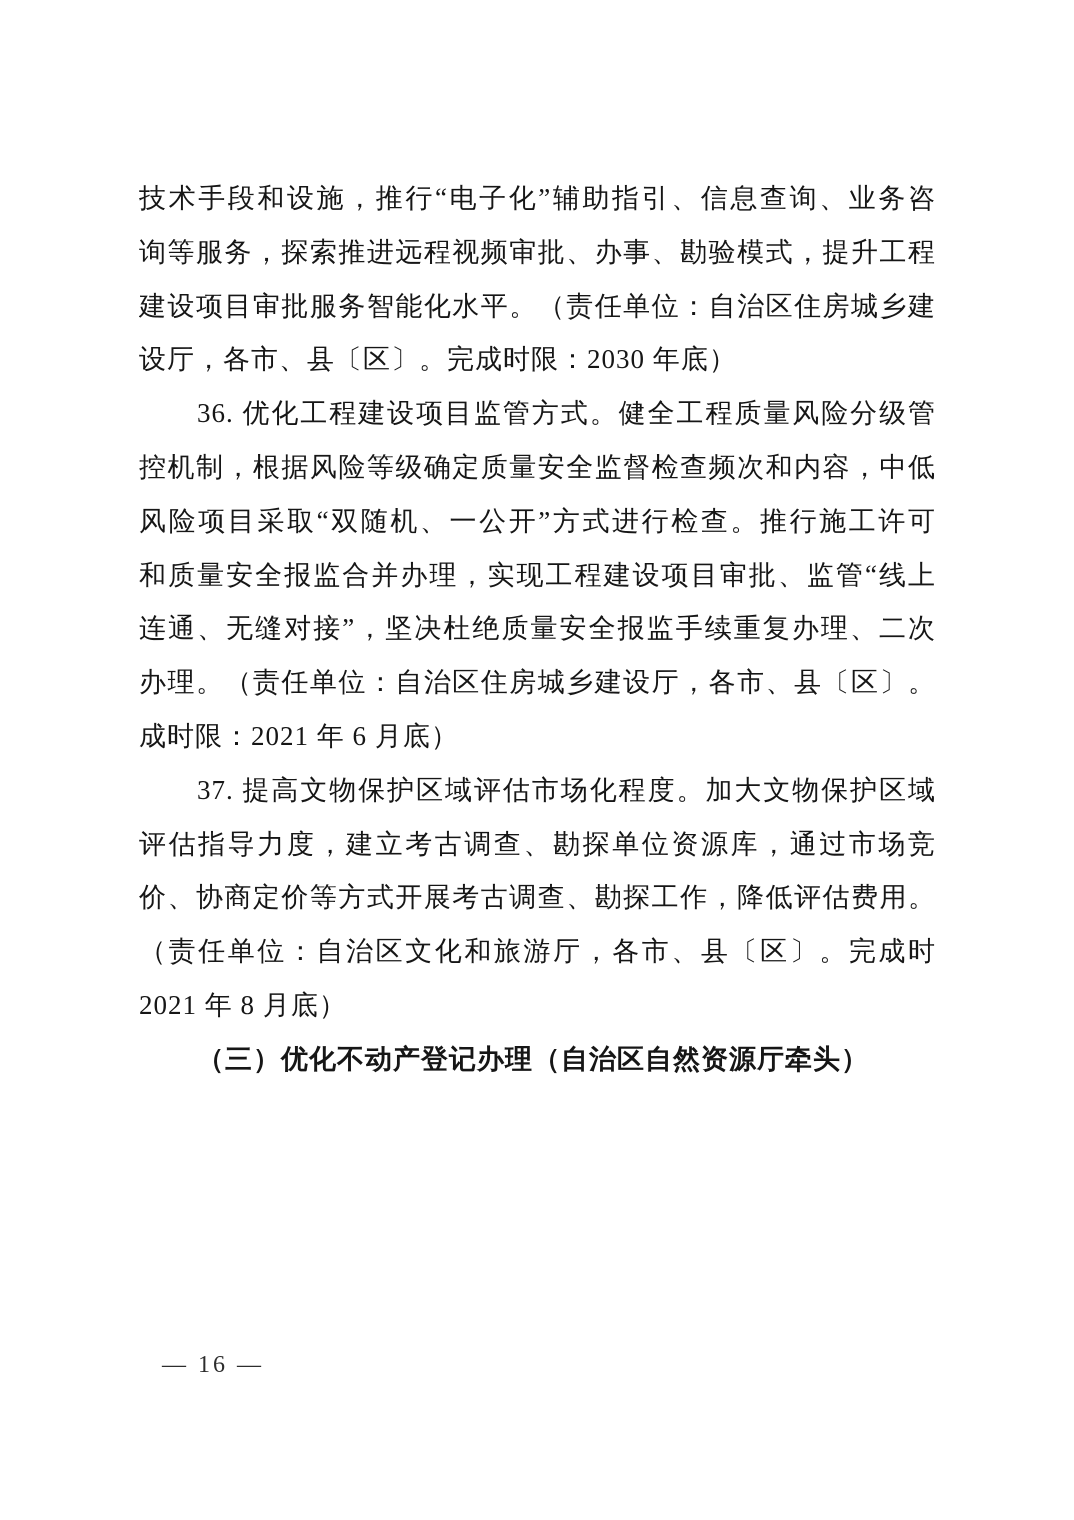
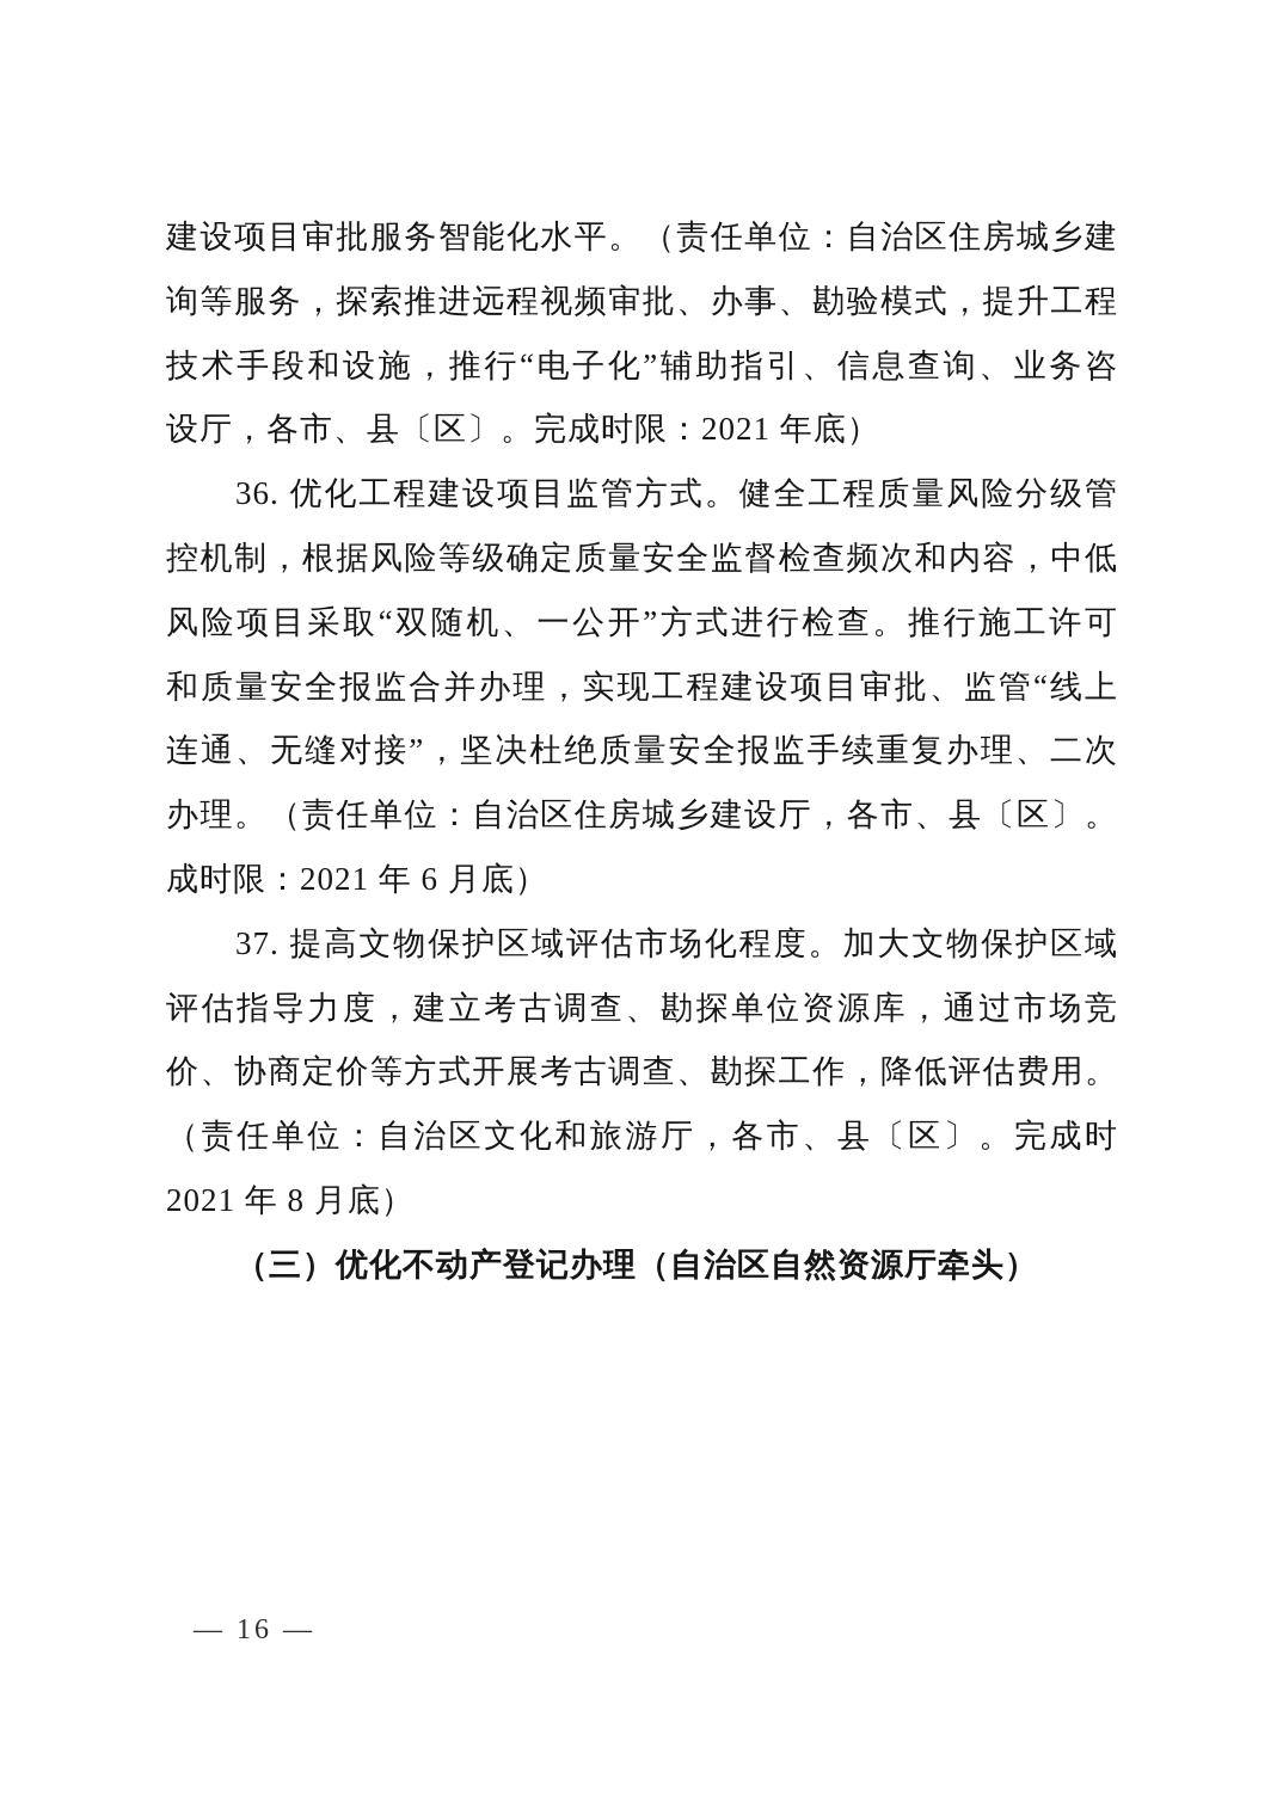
- 技术手段和设施，推行“电子化”辅助指引、信息查询、业务咨
+ 建设项目审批服务智能化水平。（责任单位：自治区住房城乡建
  询等服务，探索推进远程视频审批、办事、勘验模式，提升工程
- 建设项目审批服务智能化水平。（责任单位：自治区住房城乡建
+ 技术手段和设施，推行“电子化”辅助指引、信息查询、业务咨
- 设厅，各市、县〔区〕。完成时限：2030 年底）
+ 设厅，各市、县〔区〕。完成时限：2021 年底）
  36. 优化工程建设项目监管方式。健全工程质量风险分级管
  控机制，根据风险等级确定质量安全监督检查频次和内容，中低
  风险项目采取“双随机、一公开”方式进行检查。推行施工许可
  和质量安全报监合并办理，实现工程建设项目审批、监管“线上
  连通、无缝对接”，坚决杜绝质量安全报监手续重复办理、二次
  办理。（责任单位：自治区住房城乡建设厅，各市、县〔区〕。
  成时限：2021 年 6 月底）
  37. 提高文物保护区域评估市场化程度。加大文物保护区域
  评估指导力度，建立考古调查、勘探单位资源库，通过市场竞
  价、协商定价等方式开展考古调查、勘探工作，降低评估费用。
  （责任单位：自治区文化和旅游厅，各市、县〔区〕。完成时
  2021 年 8 月底）
  （三）优化不动产登记办理（自治区自然资源厅牵头）
  — 16 —
